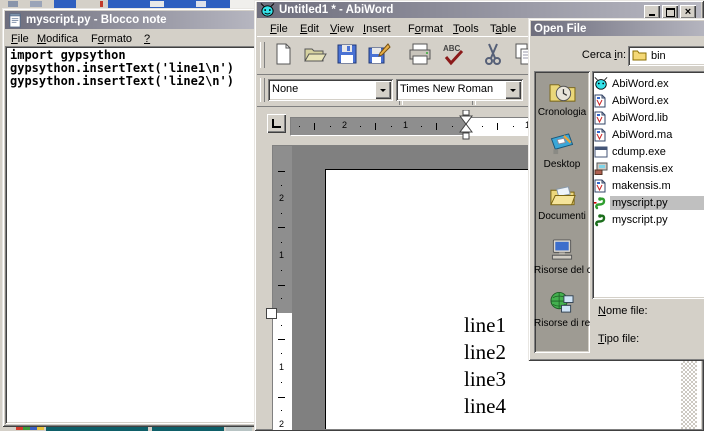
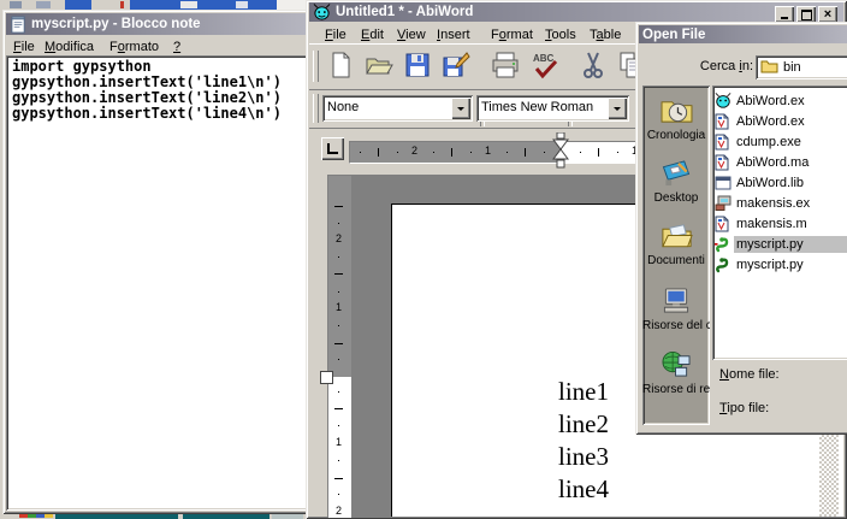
  myscript.py - Blocco note
  File
  Modifica
  Formato
  ?
  import gypsython
  gypsython.insertText('line1\n')
  gypsython.insertText('line2\n')
+ gypsython.insertText('line4\n')
  Untitled1 * - AbiWord
  ×
  File
  Edit
  View
  Insert
  Format
  Tools
  Table
  ABC
  None
  Times New Roman
  2
  1
  2
  1
  1
  2
  line1
  line2
  line3
  line4
  Open File
  Cerca in:
  bin
  Cronologia
  Desktop
  Documenti
  Risorse del c
  Risorse di re
  AbiWord.ex
  AbiWord.ex
- AbiWord.lib
+ cdump.exe
  AbiWord.ma
- cdump.exe
+ AbiWord.lib
  makensis.ex
  makensis.m
  myscript.py
  myscript.py
  Nome file:
  Tipo file:
